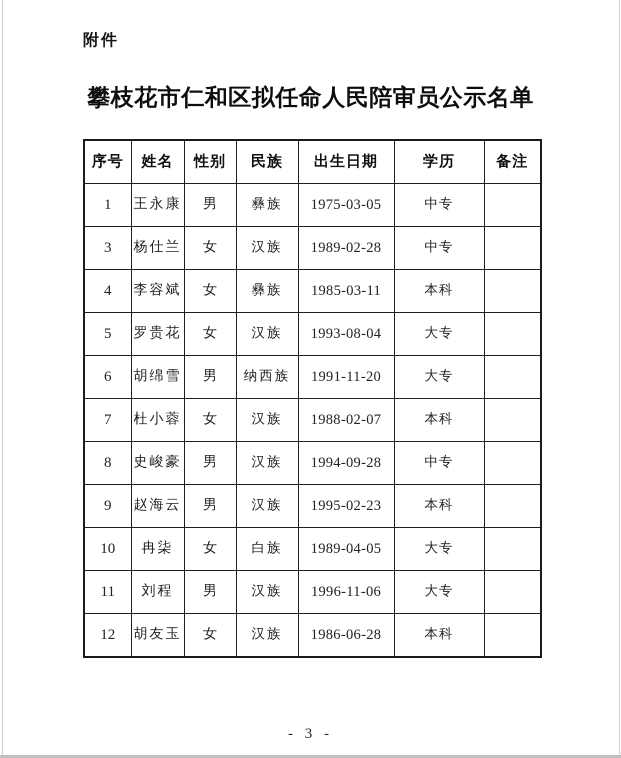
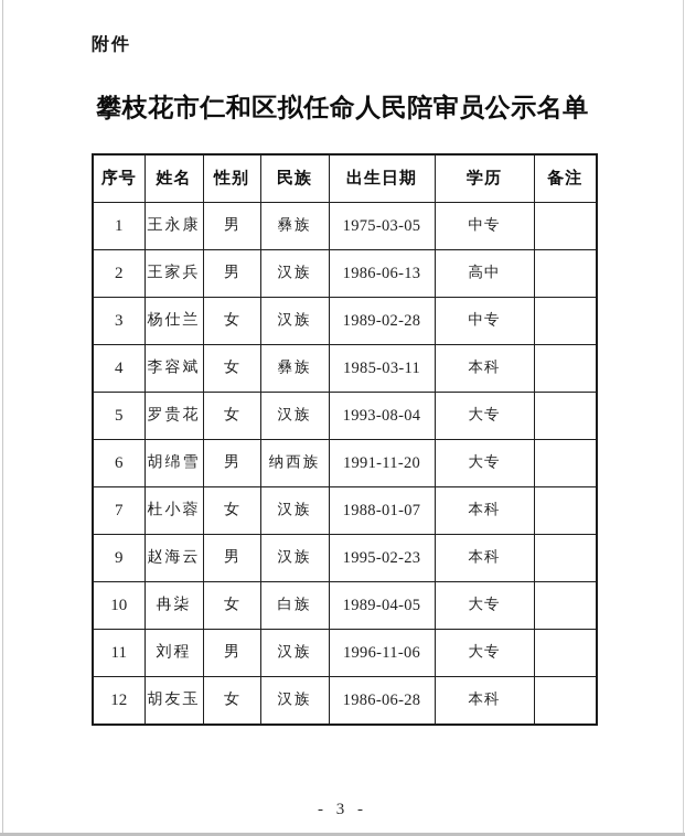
  附件
  攀枝花市仁和区拟任命人民陪审员公示名单
  序号	姓名	性别	民族	出生日期	学历	备注
  1	王永康	男	彝族	1975-03-05	中专
+ 2	王家兵	男	汉族	1986-06-13	高中
  3	杨仕兰	女	汉族	1989-02-28	中专
  4	李容斌	女	彝族	1985-03-11	本科
  5	罗贵花	女	汉族	1993-08-04	大专
  6	胡绵雪	男	纳西族	1991-11-20	大专
- 7	杜小蓉	女	汉族	1988-02-07	本科
+ 7	杜小蓉	女	汉族	1988-01-07	本科
- 8	史峻豪	男	汉族	1994-09-28	中专
  9	赵海云	男	汉族	1995-02-23	本科
  10	冉柒	女	白族	1989-04-05	大专
  11	刘程	男	汉族	1996-11-06	大专
  12	胡友玉	女	汉族	1986-06-28	本科
  - 3 -
